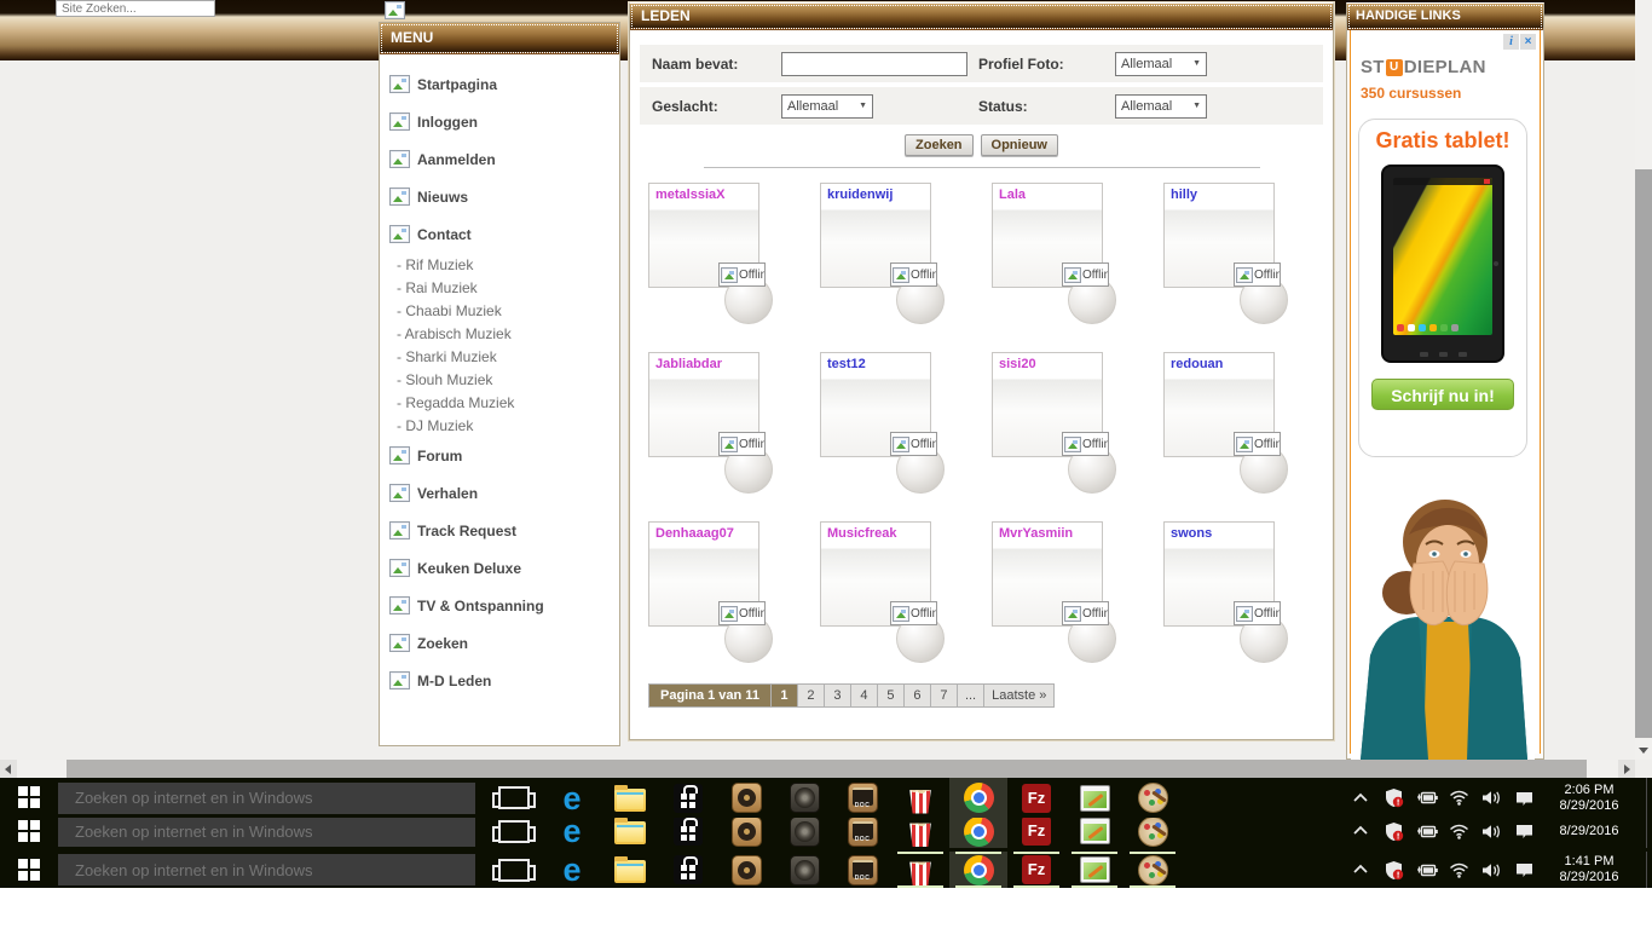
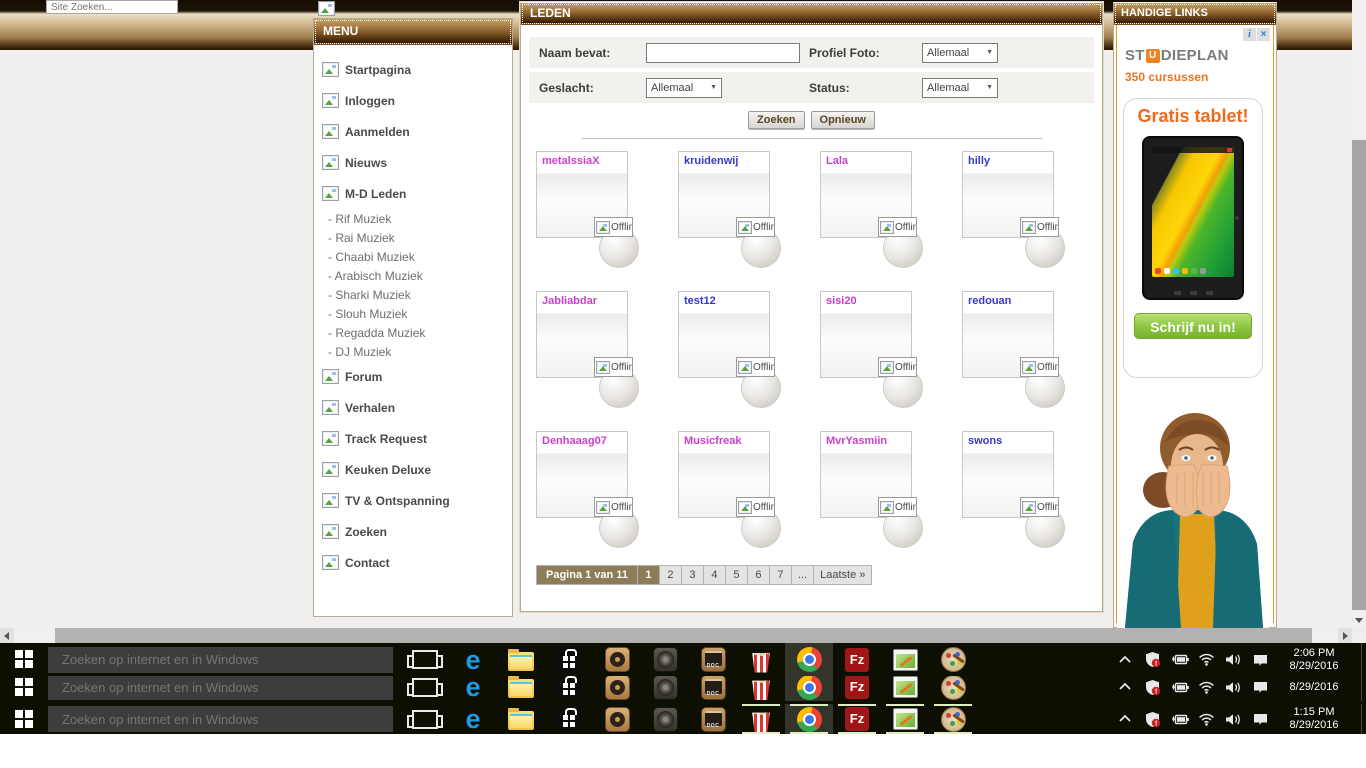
  Site Zoeken...
  MENU
  Startpagina
  Inloggen
  Aanmelden
  Nieuws
- Contact
+ M-D Leden
  - Rif Muziek
  - Rai Muziek
  - Chaabi Muziek
  - Arabisch Muziek
  - Sharki Muziek
  - Slouh Muziek
  - Regadda Muziek
  - DJ Muziek
  Forum
  Verhalen
  Track Request
  Keuken Deluxe
  TV & Ontspanning
  Zoeken
- M-D Leden
+ Contact
  LEDEN
  Naam bevat:
  Profiel Foto:
  Allemaal
  Geslacht:
  Allemaal
  Status:
  Allemaal
  Zoeken
  Opnieuw
  metalssiaX
  Offlin
  kruidenwij
  Offlin
  Lala
  Offlin
  hilly
  Offlin
  Jabliabdar
  Offlin
  test12
  Offlin
  sisi20
  Offlin
  redouan
  Offlin
  Denhaaag07
  Offlin
  Musicfreak
  Offlin
  MvrYasmiin
  Offlin
  swons
  Offlin
  Pagina 1 van 11
  1
  2
  3
  4
  5
  6
  7
  ...
  Laatste »
  HANDIGE LINKS
  i
  ×
  ST
  U
  DIEPLAN
  350 cursussen
  Gratis tablet!
  Schrijf nu in!
  Zoeken op internet en in Windows
  e
  Fz
  2:06 PM
  8/29/2016
  Zoeken op internet en in Windows
  e
  Fz
  8/29/2016
  Zoeken op internet en in Windows
  e
  Fz
- 1:41 PM
+ 1:15 PM
  8/29/2016
